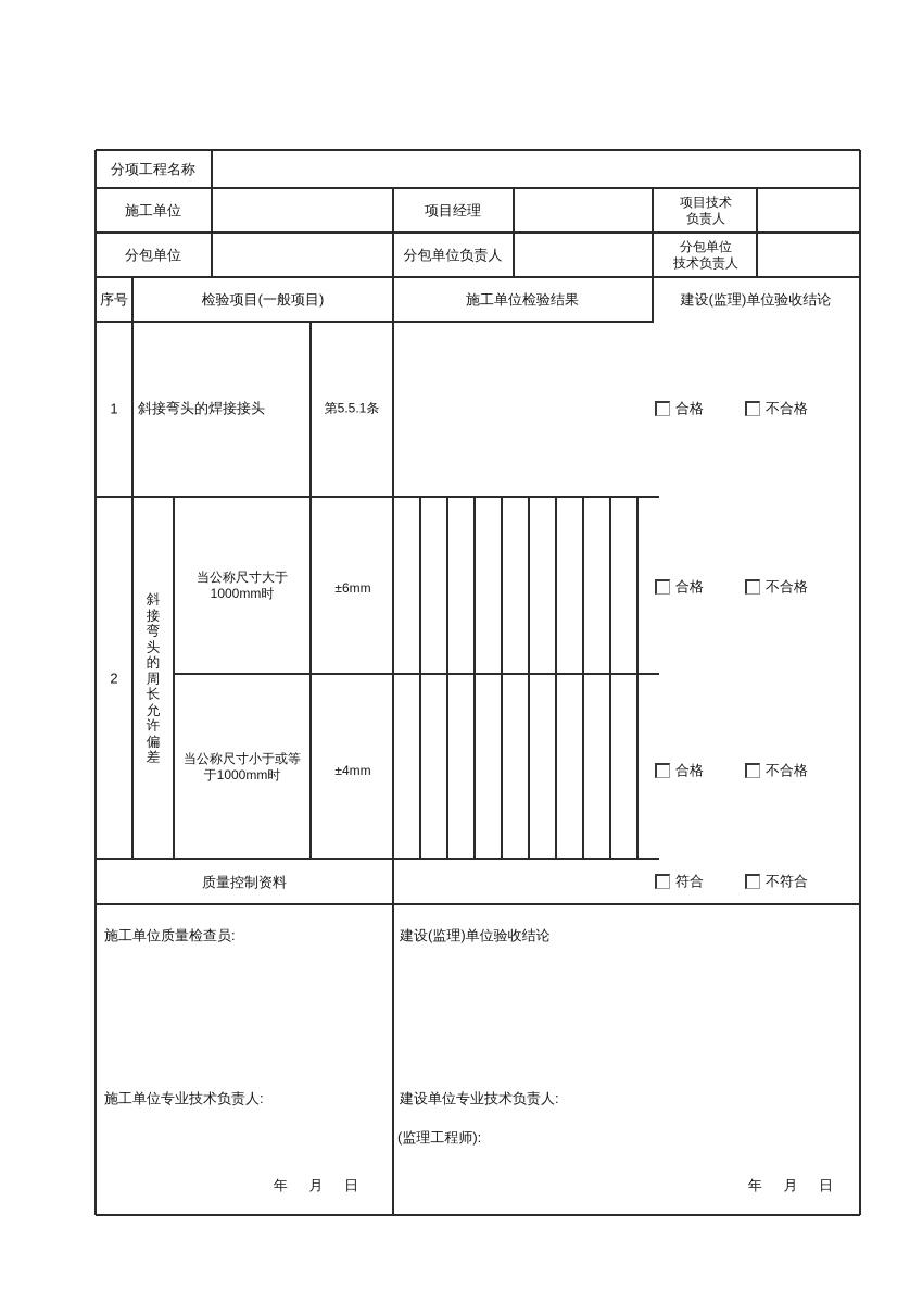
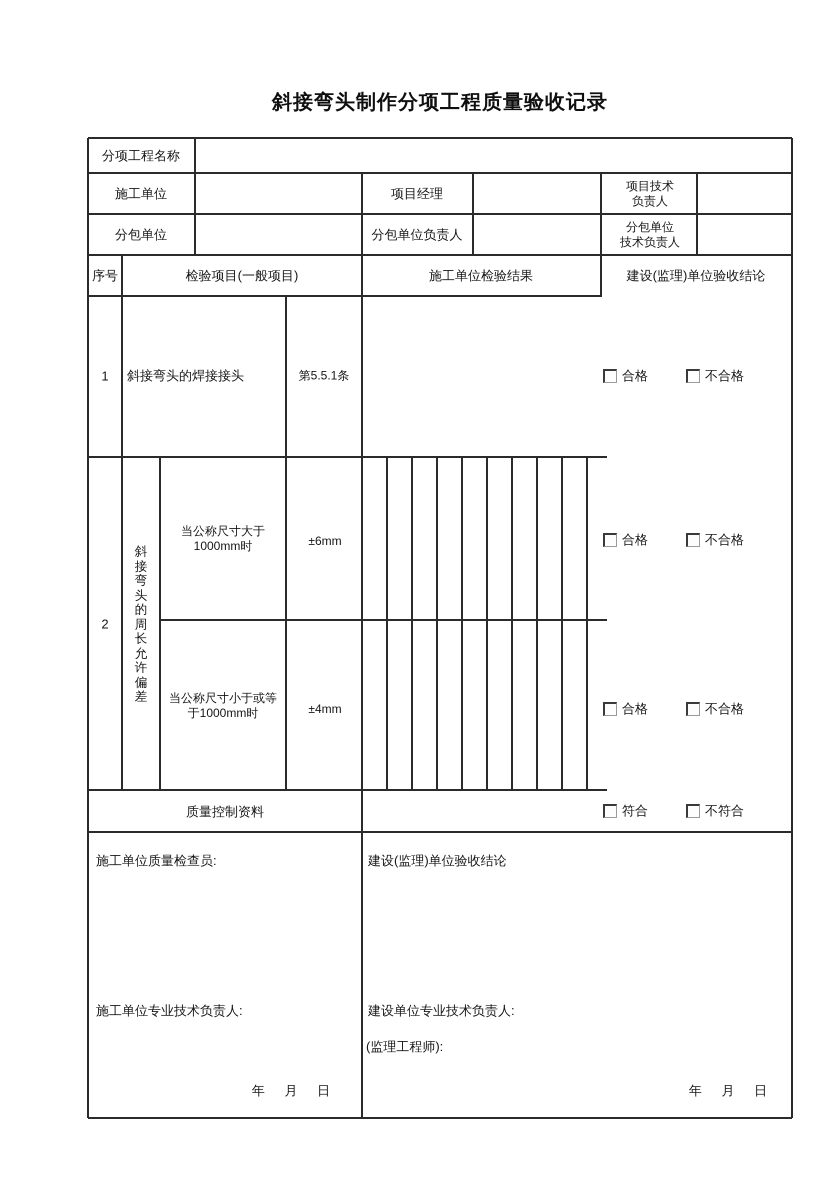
+ 斜接弯头制作分项工程质量验收记录
  分项工程名称
  施工单位
  项目经理
  项目技术
  负责人
  分包单位
  分包单位负责人
  分包单位
  技术负责人
  序号
  检验项目(一般项目)
  施工单位检验结果
  建设(监理)单位验收结论
  1
  斜接弯头的焊接接头
  第5.5.1条
  合格
  不合格
  2
  斜接弯头的周长允许偏差
  当公称尺寸大于
  1000mm时
  ±6mm
  合格
  不合格
  当公称尺寸小于或等
  于1000mm时
  ±4mm
  合格
  不合格
  质量控制资料
  符合
  不符合
  施工单位质量检查员:
  施工单位专业技术负责人:
  年 月 日
  建设(监理)单位验收结论
  建设单位专业技术负责人:
  (监理工程师):
  年 月 日
